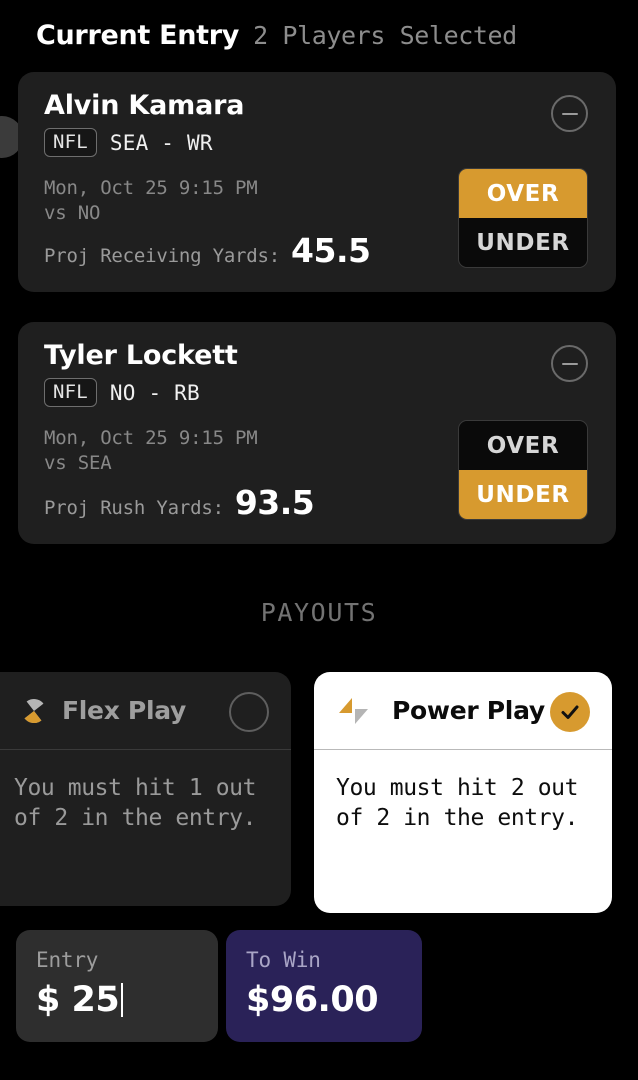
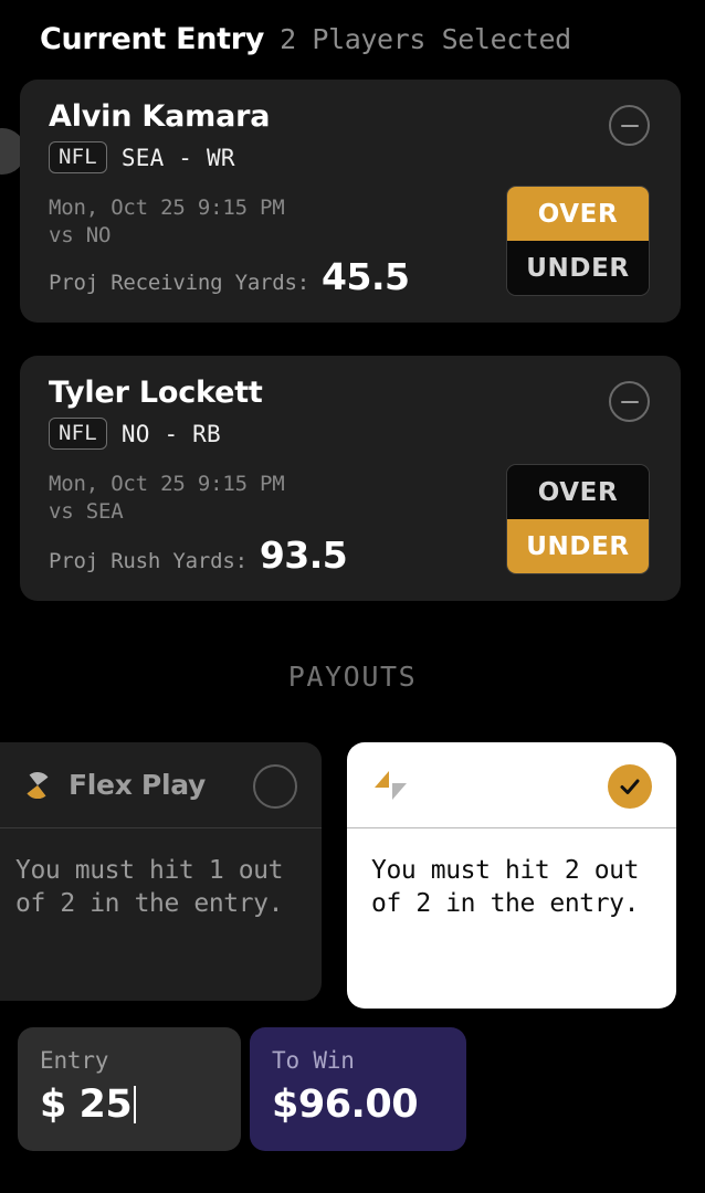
  Current Entry
  2 Players Selected
  Alvin Kamara
  NFL
  SEA - WR
  Mon, Oct 25 9:15 PM
  vs NO
  Proj Receiving Yards:
  45.5
  OVER
  UNDER
  Tyler Lockett
  NFL
  NO - RB
  Mon, Oct 25 9:15 PM
  vs SEA
  Proj Rush Yards:
  93.5
  OVER
  UNDER
  PAYOUTS
  Flex Play
  You must hit 1 out of 2 in the entry.
- Power Play
  You must hit 2 out of 2 in the entry.
  Entry
  $ 25
  To Win
  $96.00
